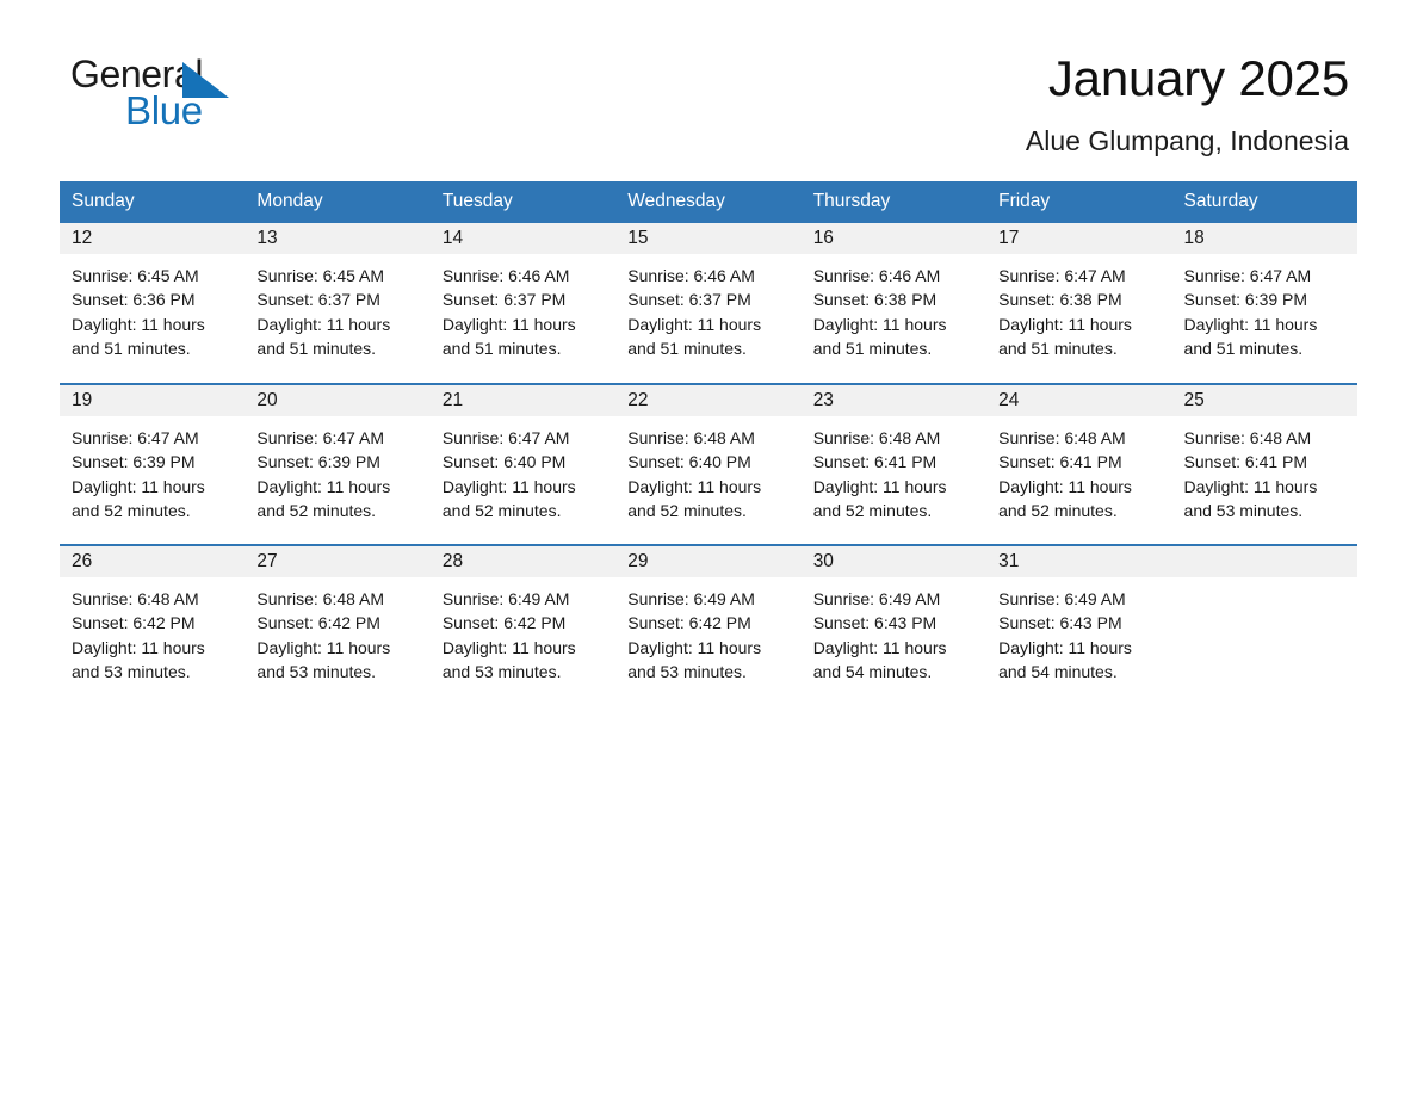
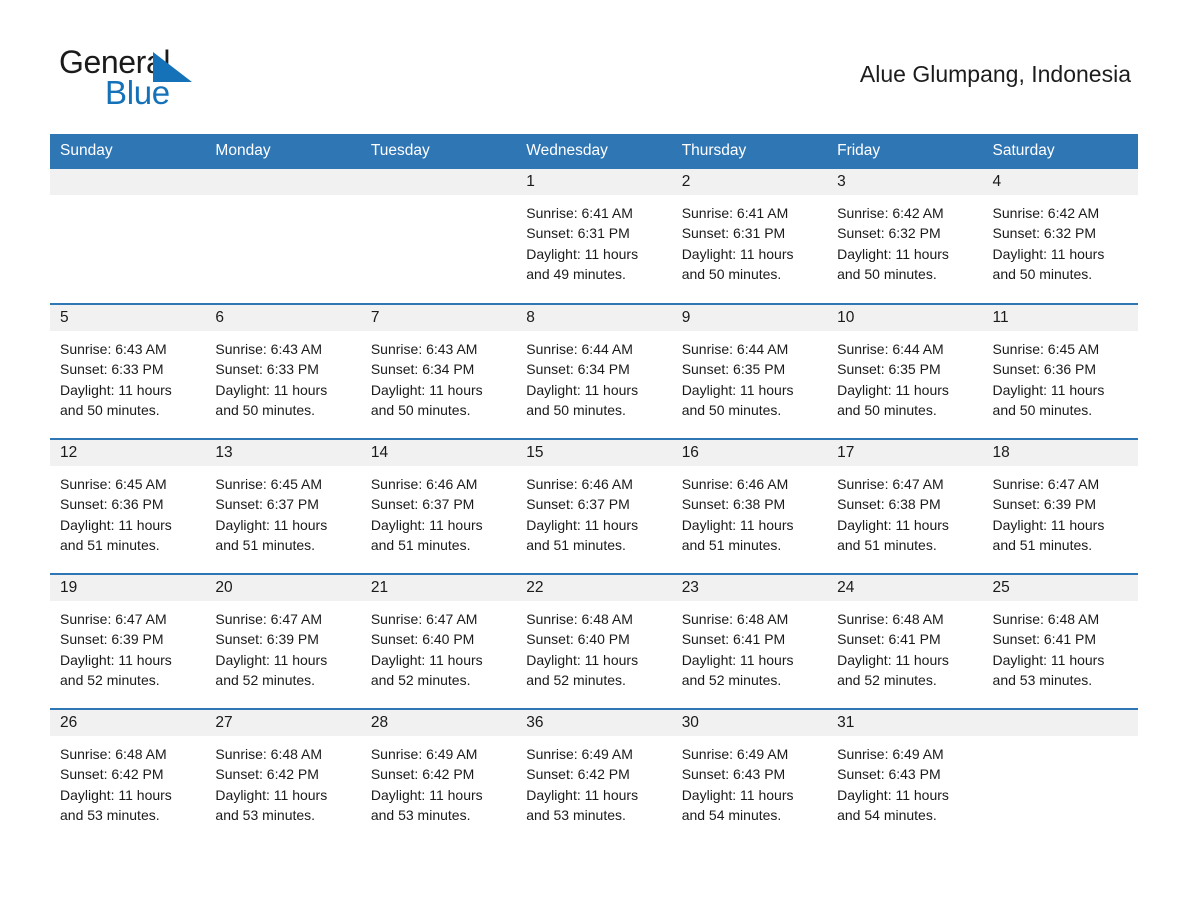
  General
  Blue
- January 2025
  Alue Glumpang, Indonesia
  Sunday	Monday	Tuesday	Wednesday	Thursday	Friday	Saturday
+ 			1Sunrise: 6:41 AMSunset: 6:31 PMDaylight: 11 hoursand 49 minutes.	2Sunrise: 6:41 AMSunset: 6:31 PMDaylight: 11 hoursand 50 minutes.	3Sunrise: 6:42 AMSunset: 6:32 PMDaylight: 11 hoursand 50 minutes.	4Sunrise: 6:42 AMSunset: 6:32 PMDaylight: 11 hoursand 50 minutes.
+ 5Sunrise: 6:43 AMSunset: 6:33 PMDaylight: 11 hoursand 50 minutes.	6Sunrise: 6:43 AMSunset: 6:33 PMDaylight: 11 hoursand 50 minutes.	7Sunrise: 6:43 AMSunset: 6:34 PMDaylight: 11 hoursand 50 minutes.	8Sunrise: 6:44 AMSunset: 6:34 PMDaylight: 11 hoursand 50 minutes.	9Sunrise: 6:44 AMSunset: 6:35 PMDaylight: 11 hoursand 50 minutes.	10Sunrise: 6:44 AMSunset: 6:35 PMDaylight: 11 hoursand 50 minutes.	11Sunrise: 6:45 AMSunset: 6:36 PMDaylight: 11 hoursand 50 minutes.
  12Sunrise: 6:45 AMSunset: 6:36 PMDaylight: 11 hoursand 51 minutes.	13Sunrise: 6:45 AMSunset: 6:37 PMDaylight: 11 hoursand 51 minutes.	14Sunrise: 6:46 AMSunset: 6:37 PMDaylight: 11 hoursand 51 minutes.	15Sunrise: 6:46 AMSunset: 6:37 PMDaylight: 11 hoursand 51 minutes.	16Sunrise: 6:46 AMSunset: 6:38 PMDaylight: 11 hoursand 51 minutes.	17Sunrise: 6:47 AMSunset: 6:38 PMDaylight: 11 hoursand 51 minutes.	18Sunrise: 6:47 AMSunset: 6:39 PMDaylight: 11 hoursand 51 minutes.
  19Sunrise: 6:47 AMSunset: 6:39 PMDaylight: 11 hoursand 52 minutes.	20Sunrise: 6:47 AMSunset: 6:39 PMDaylight: 11 hoursand 52 minutes.	21Sunrise: 6:47 AMSunset: 6:40 PMDaylight: 11 hoursand 52 minutes.	22Sunrise: 6:48 AMSunset: 6:40 PMDaylight: 11 hoursand 52 minutes.	23Sunrise: 6:48 AMSunset: 6:41 PMDaylight: 11 hoursand 52 minutes.	24Sunrise: 6:48 AMSunset: 6:41 PMDaylight: 11 hoursand 52 minutes.	25Sunrise: 6:48 AMSunset: 6:41 PMDaylight: 11 hoursand 53 minutes.
- 26Sunrise: 6:48 AMSunset: 6:42 PMDaylight: 11 hoursand 53 minutes.	27Sunrise: 6:48 AMSunset: 6:42 PMDaylight: 11 hoursand 53 minutes.	28Sunrise: 6:49 AMSunset: 6:42 PMDaylight: 11 hoursand 53 minutes.	29Sunrise: 6:49 AMSunset: 6:42 PMDaylight: 11 hoursand 53 minutes.	30Sunrise: 6:49 AMSunset: 6:43 PMDaylight: 11 hoursand 54 minutes.	31Sunrise: 6:49 AMSunset: 6:43 PMDaylight: 11 hoursand 54 minutes.
+ 26Sunrise: 6:48 AMSunset: 6:42 PMDaylight: 11 hoursand 53 minutes.	27Sunrise: 6:48 AMSunset: 6:42 PMDaylight: 11 hoursand 53 minutes.	28Sunrise: 6:49 AMSunset: 6:42 PMDaylight: 11 hoursand 53 minutes.	36Sunrise: 6:49 AMSunset: 6:42 PMDaylight: 11 hoursand 53 minutes.	30Sunrise: 6:49 AMSunset: 6:43 PMDaylight: 11 hoursand 54 minutes.	31Sunrise: 6:49 AMSunset: 6:43 PMDaylight: 11 hoursand 54 minutes.
